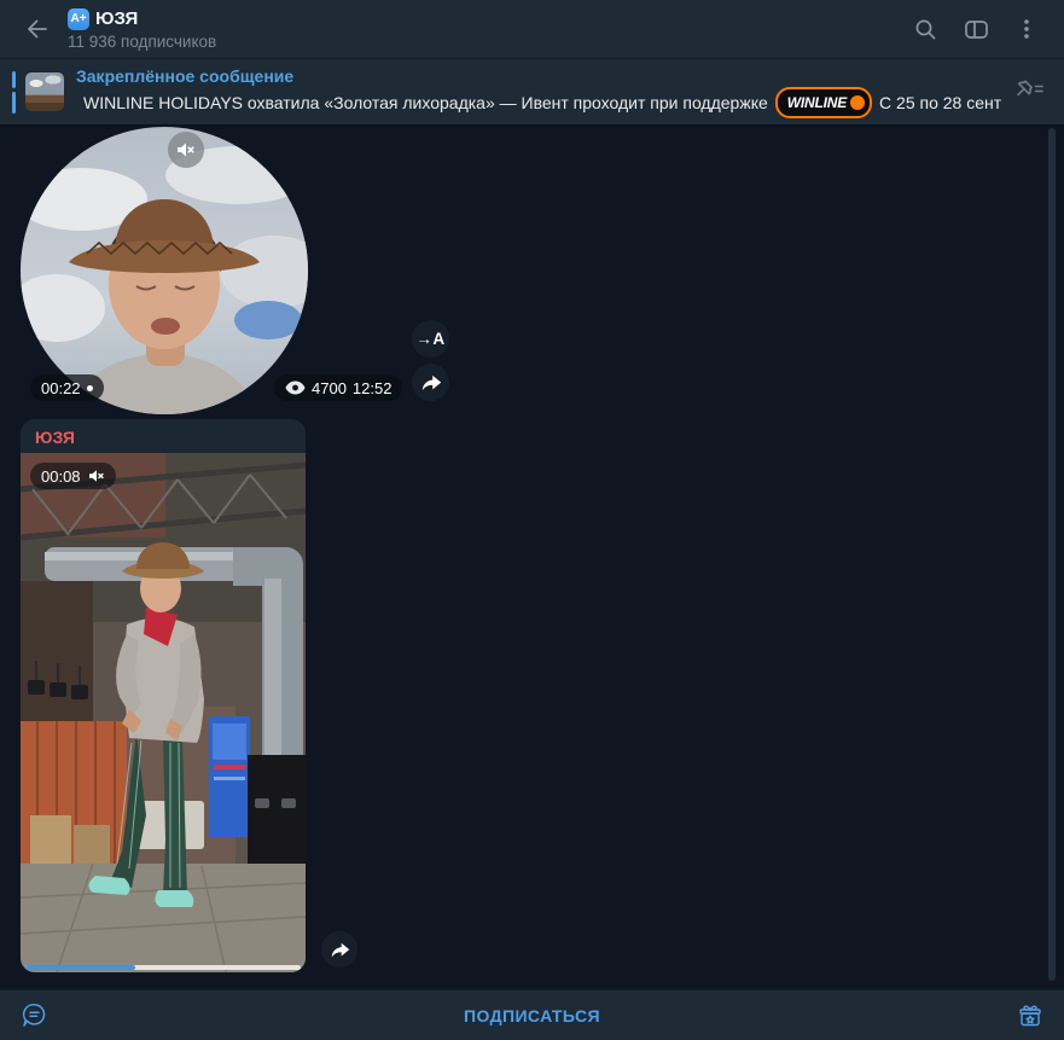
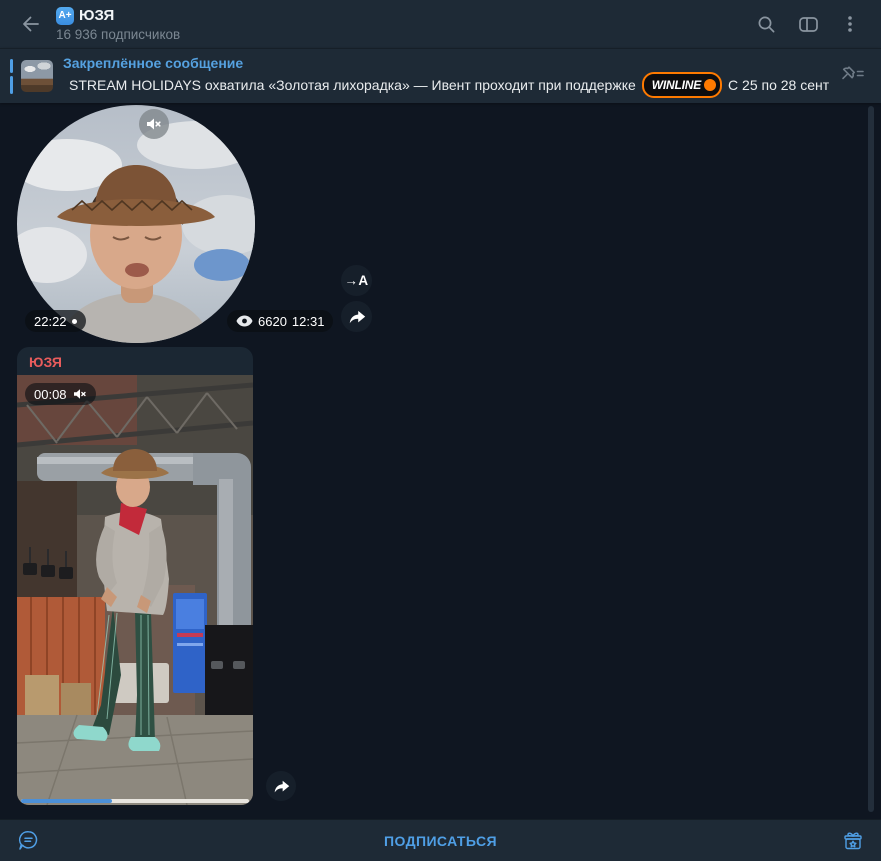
  A+
  ЮЗЯ
- 11 936 подписчиков
+ 16 936 подписчиков
  Закреплённое сообщение
- WINLINE HOLIDAYS охватила «Золотая лихорадка» — Ивент проходит при поддержке
+ STREAM HOLIDAYS охватила «Золотая лихорадка» — Ивент проходит при поддержке
  WINLINE
  С 25 по 28 сент
- 00:22
+ 22:22
- 4700
+ 6620
- 12:52
+ 12:31
  →A
  ЮЗЯ
  00:08
  ПОДПИСАТЬСЯ
